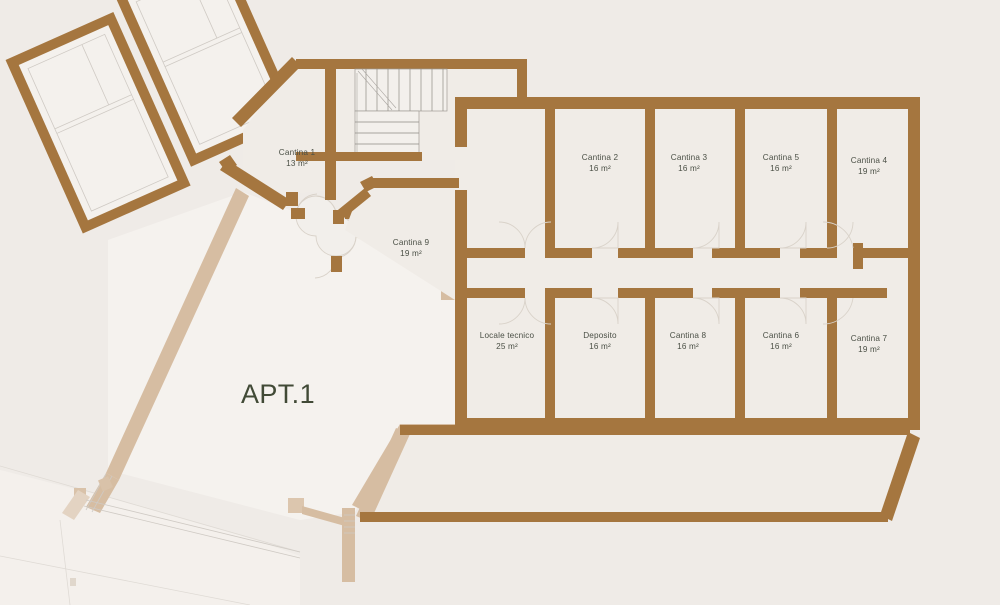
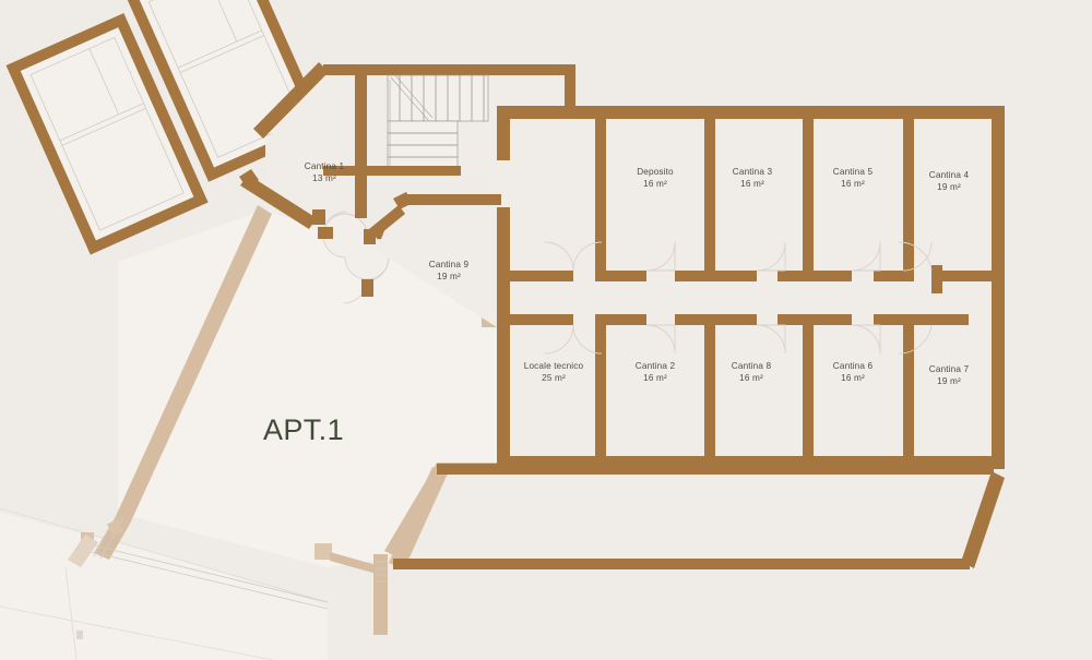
  Cantina 1
  13 m²
  Cantina 9
  19 m²
- Cantina 2
+ Deposito
  16 m²
  Cantina 3
  16 m²
  Cantina 5
  16 m²
  Cantina 4
  19 m²
  Locale tecnico
  25 m²
- Deposito
+ Cantina 2
  16 m²
  Cantina 8
  16 m²
  Cantina 6
  16 m²
  Cantina 7
  19 m²
  APT.1
